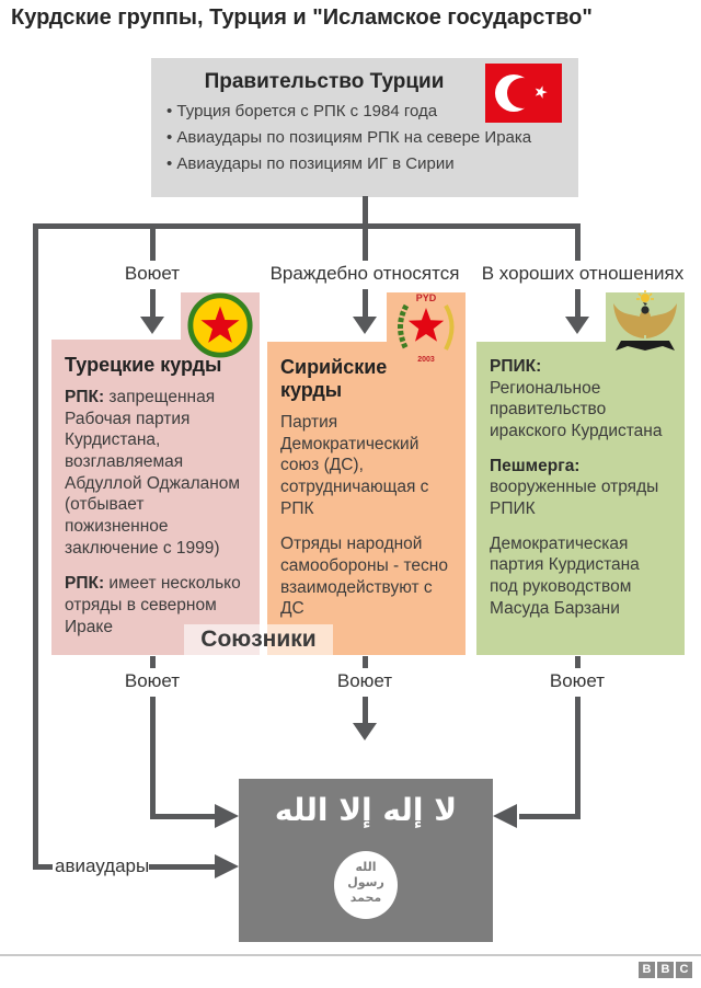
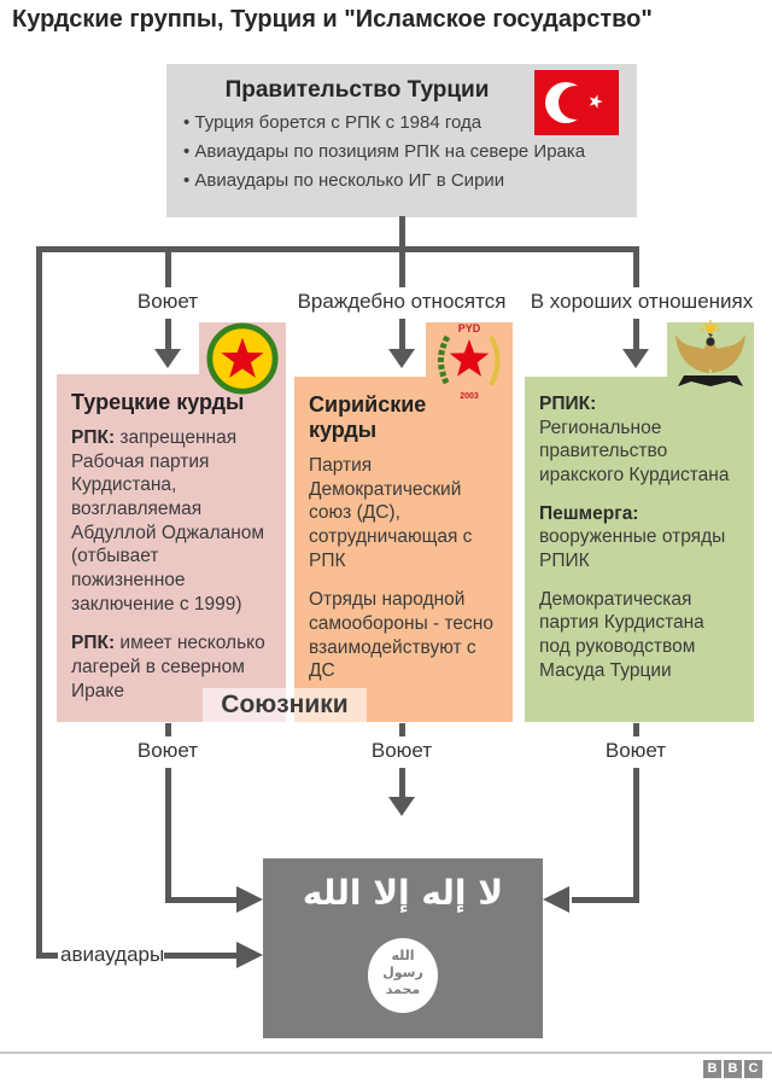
  Курдские группы, Турция и "Исламское государство"
  Правительство Турции
  Турция борется с РПК с 1984 года
  Авиаудары по позициям РПК на севере Ирака
- Авиаудары по позициям ИГ в Сирии
+ Авиаудары по несколько ИГ в Сирии
  Воюет
  Враждебно относятся
  В хороших отношениях
  Турецкие курды
  РПК: запрещенная Рабочая партия Курдистана, возглавляемая Абдуллой Оджаланом (отбывает пожизненное заключение с 1999)
- РПК: имеет несколько отряды в северном Ираке
+ РПК: имеет несколько лагерей в северном Ираке
  Сирийские курды
  Партия Демократический союз (ДС), сотрудничающая с РПК
  Отряды народной самообороны - тесно взаимодействуют с ДС
  РПИК:
  Региональное правительство иракского Курдистана
  Пешмерга:
  вооруженные отряды РПИК
- Демократическая партия Курдистана под руководством Масуда Барзани
+ Демократическая партия Курдистана под руководством Масуда Турции
  PYD
  Союзники
  Воюет
  Воюет
  Воюет
  авиаудары
  لا إله إلا الله
  الله
  رسول
  محمد
  B
  B
  C
